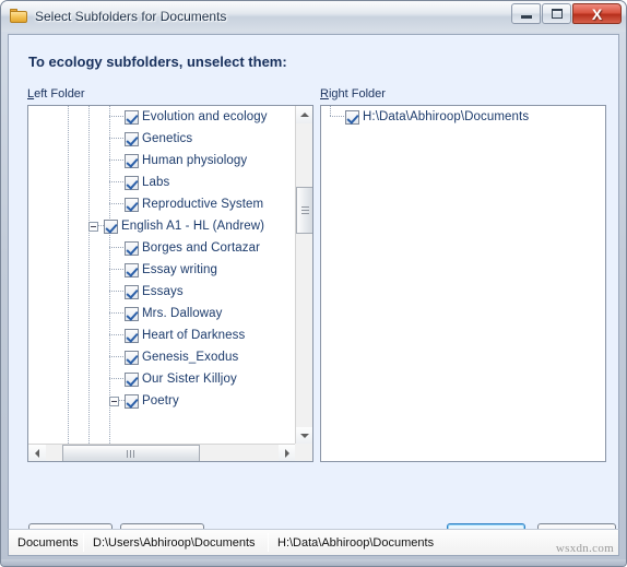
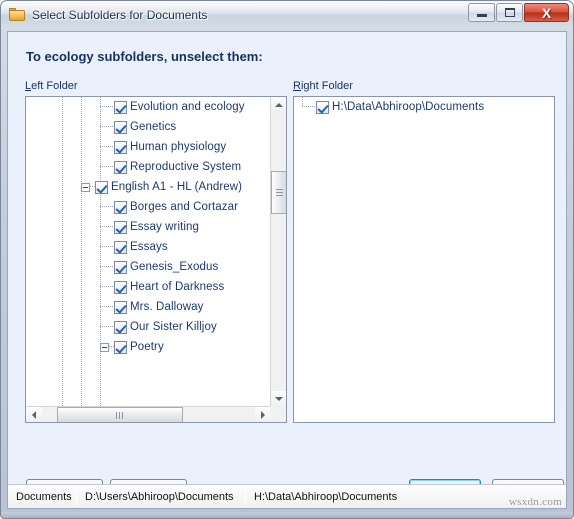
  Select Subfolders for Documents
  X
  To ecology subfolders, unselect them:
  Left Folder
  Right Folder
  Evolution and ecology
  Genetics
  Human physiology
- Labs
  Reproductive System
  English A1 - HL (Andrew)
  Borges and Cortazar
  Essay writing
  Essays
- Mrs. Dalloway
+ Genesis_Exodus
  Heart of Darkness
- Genesis_Exodus
+ Mrs. Dalloway
  Our Sister Killjoy
  Poetry
  H:\Data\Abhiroop\Documents
  Documents
  D:\Users\Abhiroop\Documents
  H:\Data\Abhiroop\Documents
  wsxdn.com
